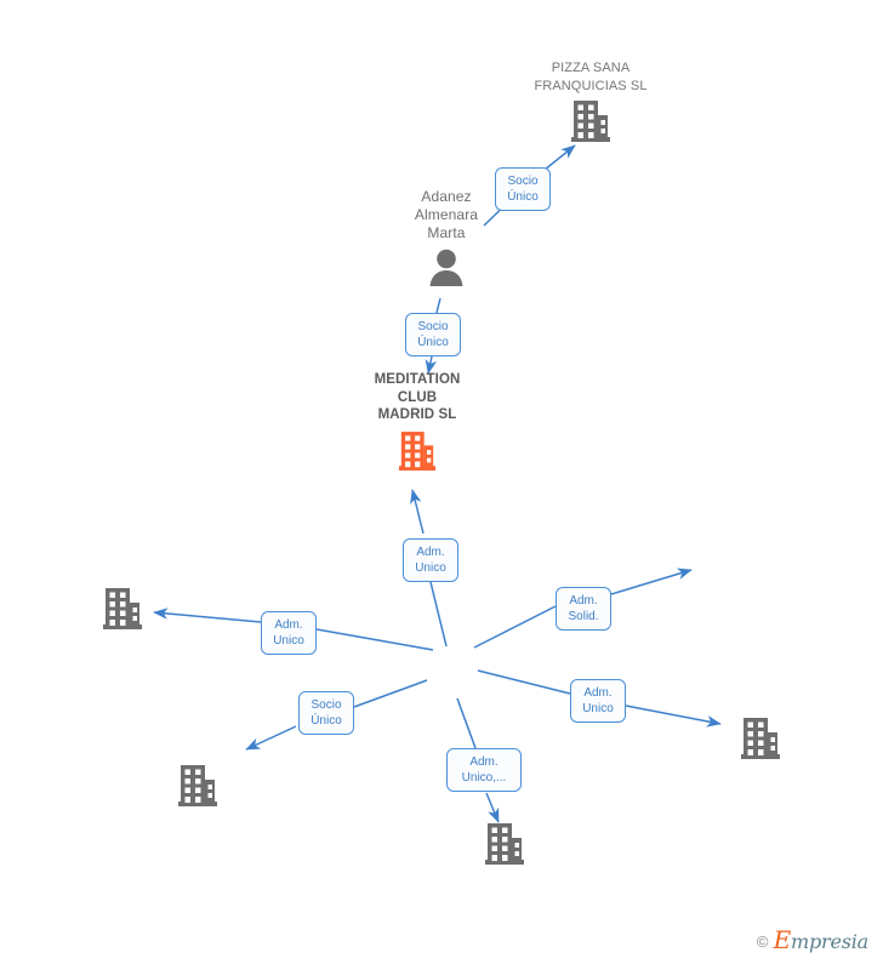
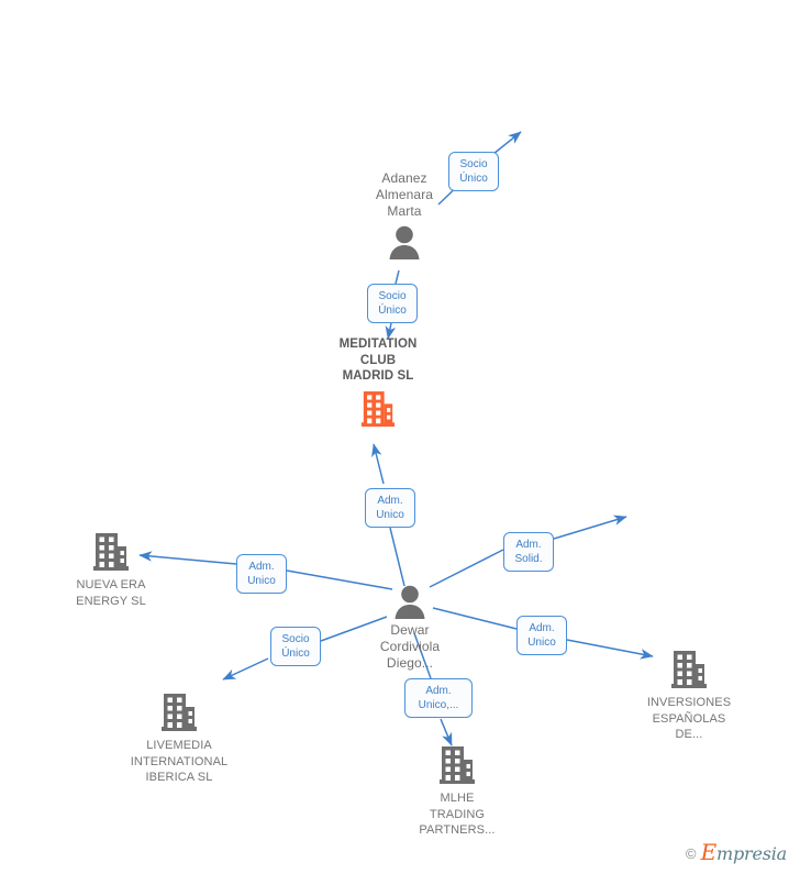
- PIZZA SANA
- FRANQUICIAS SL
  Adanez
  Almenara
  Marta
  MEDITATION
  CLUB
  MADRID SL
+ Dewar
+ Cordiviola
+ Diego...
+ NUEVA ERA
+ ENERGY SL
+ INVERSIONES
+ ESPAÑOLAS
+ DE...
+ LIVEMEDIA
+ INTERNATIONAL
+ IBERICA SL
+ MLHE
+ TRADING
+ PARTNERS...
  Socio
  Único
  Socio
  Único
  Adm.
  Unico
  Adm.
  Unico
  Adm.
  Solid.
  Adm.
  Unico
  Socio
  Único
  Adm.
  Unico,...
  © Empresia
